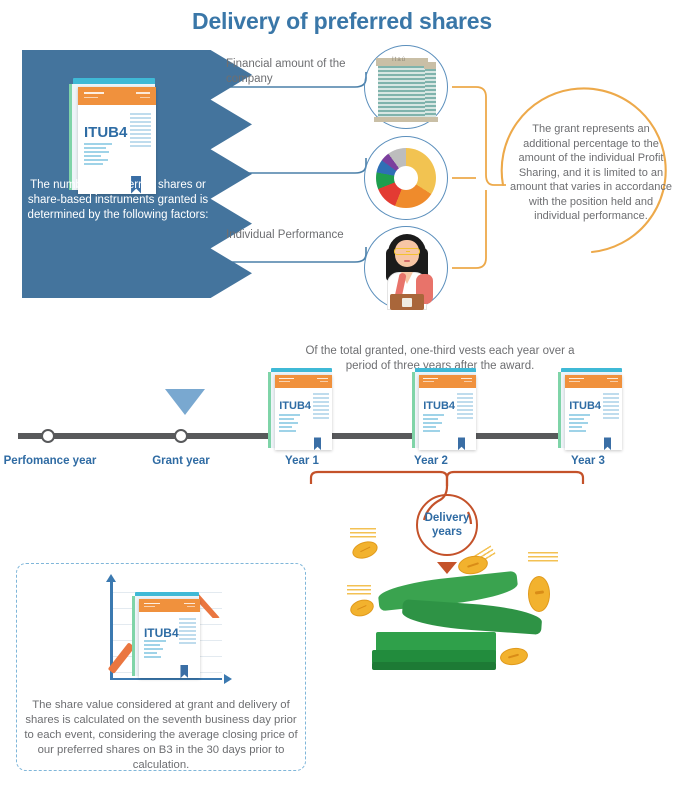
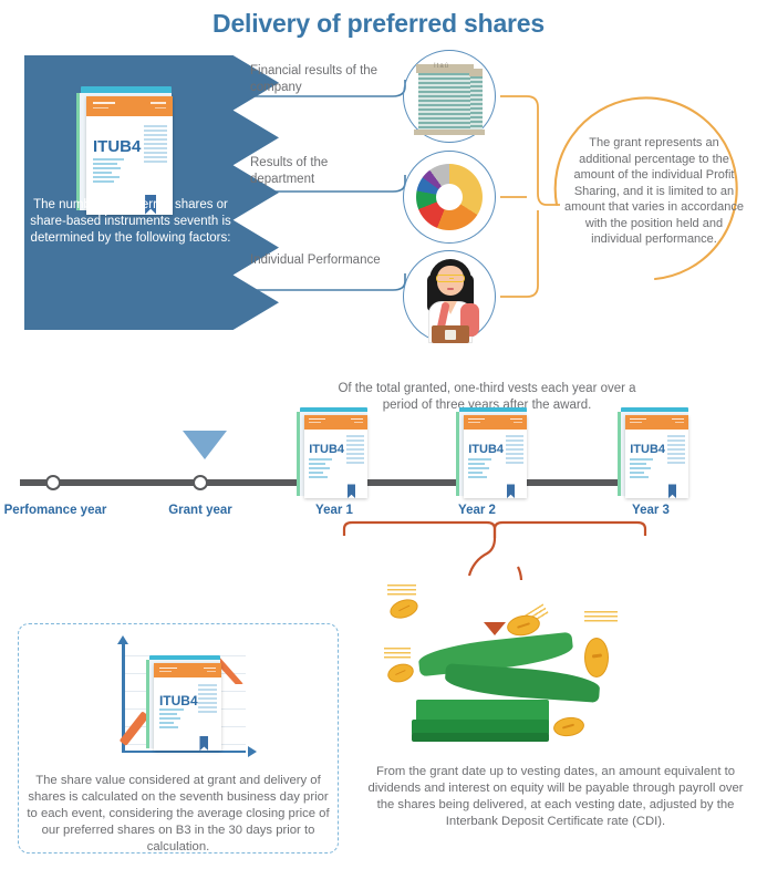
  Delivery of preferred shares
  ITUB4
- The number of preferred shares or share-based instruments granted is determined by the following factors:
+ The number of preferred shares or share-based instruments seventh is determined by the following factors:
- Financial amount of the company
+ Financial results of the company
+ Results of the department
  Individual Performance
  The grant represents an additional percentage to the amount of the individual Profit Sharing, and it is limited to an amount that varies in accordance with the position held and individual performance.
  Of the total granted, one-third vests each year over a period of three years after the award.
  ITUB4
  ITUB4
  ITUB4
  Perfomance year
  Grant year
  Year 1
  Year 2
  Year 3
- Delivery
- years
  ITUB4
  The share value considered at grant and delivery of shares is calculated on the seventh business day prior to each event, considering the average closing price of our preferred shares on B3 in the 30 days prior to calculation.
+ From the grant date up to vesting dates, an amount equivalent to dividends and interest on equity will be payable through payroll over the shares being delivered, at each vesting date, adjusted by the Interbank Deposit Certificate rate (CDI).
